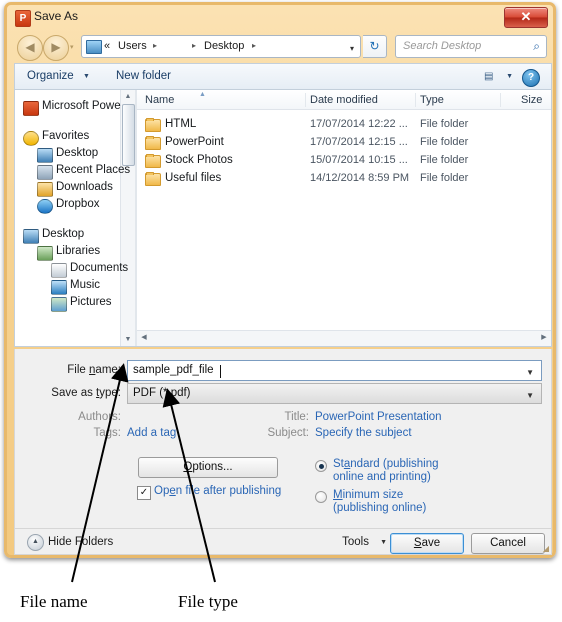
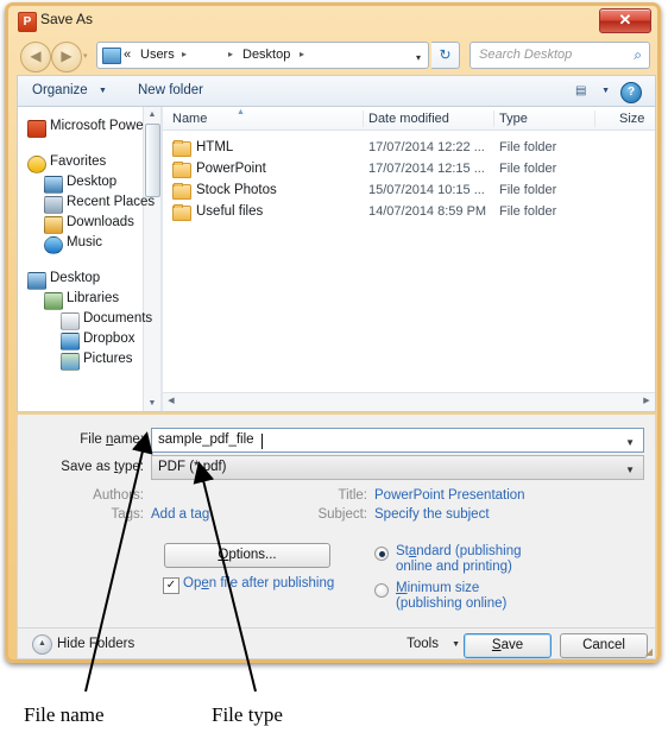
  P
  Save As
  ✕
  ◀
  ▶
  «
  Users
  ▸
  ▸
  Desktop
  ▸
  ▾
  ↻
  Search Desktop
  ⌕
  Organize
  New folder
  ▤
  ?
  Microsoft Powe
  Favorites
  Desktop
  Recent Places
  Downloads
- Dropbox
+ Music
  Desktop
  Libraries
  Documents
- Music
+ Dropbox
  Pictures
  Name
  Date modified
  Type
  Size
  HTML
  17/07/2014 12:22 ...
  File folder
  PowerPoint
  17/07/2014 12:15 ...
  File folder
  Stock Photos
  15/07/2014 10:15 ...
  File folder
  Useful files
- 14/12/2014 8:59 PM
+ 14/07/2014 8:59 PM
  File folder
  File name:
  sample_pdf_file
  ▼
  Save as type:
  PDF (*pdf)
  ▼
  Authos:
  Tags:
  Add a tag
  Title:
  PowerPoint Presentation
  Subject:
  Specify the subject
  Options...
  ✓
  Open fie after publishing
  Standard (publishing
  online and printing)
  Minimum size
  (publishing online)
  Hide Folders
  Tools
  Save
  Cancel
  ◢
  File name
  File type
